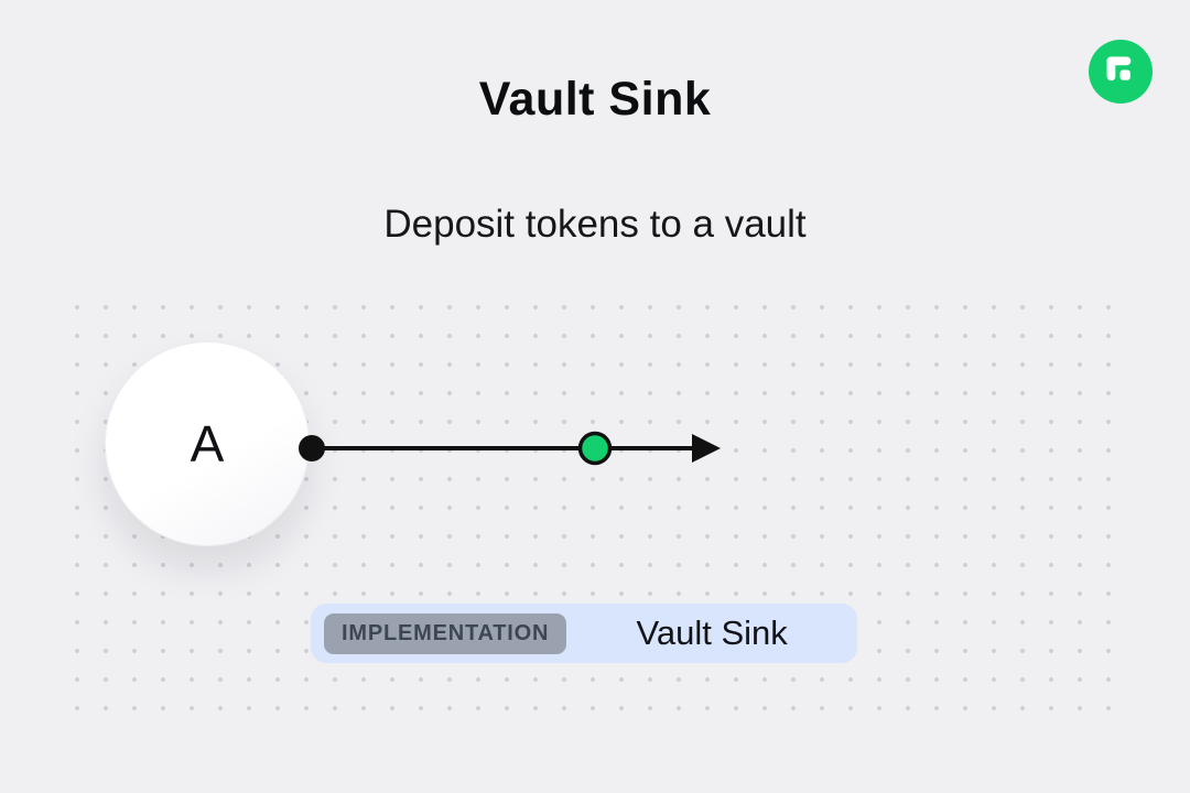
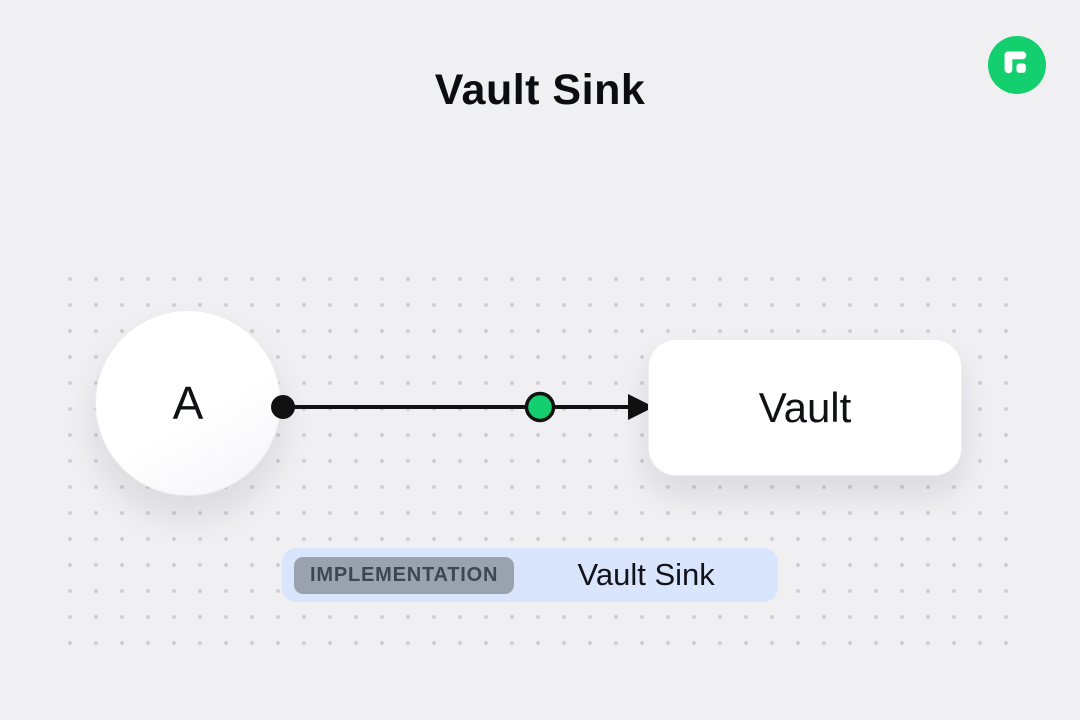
  Vault Sink
- Deposit tokens to a vault
  A
+ Vault
  IMPLEMENTATION
  Vault Sink
